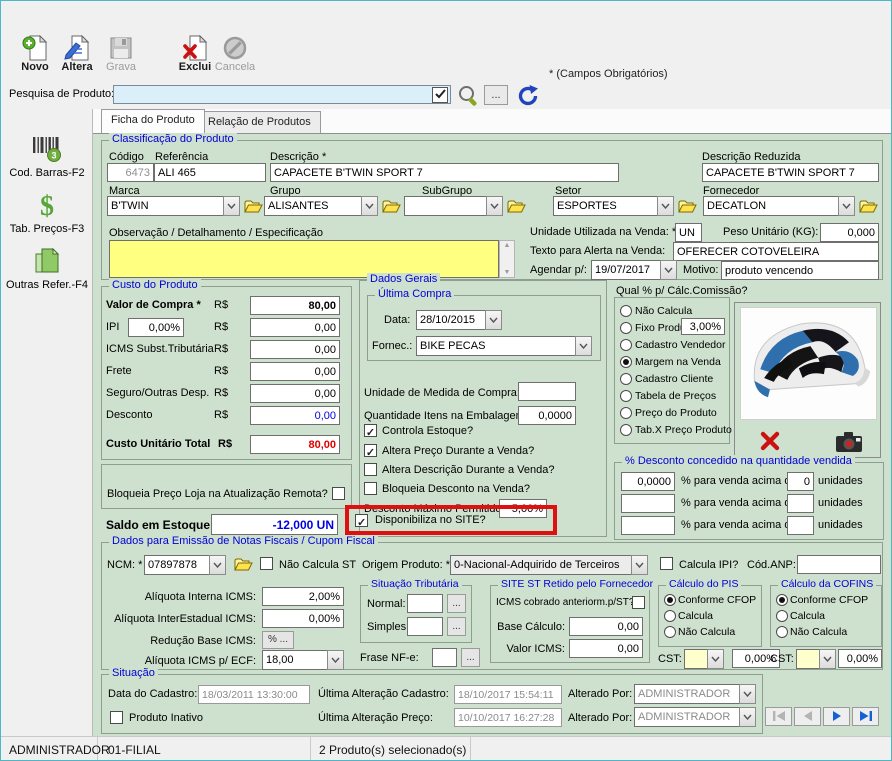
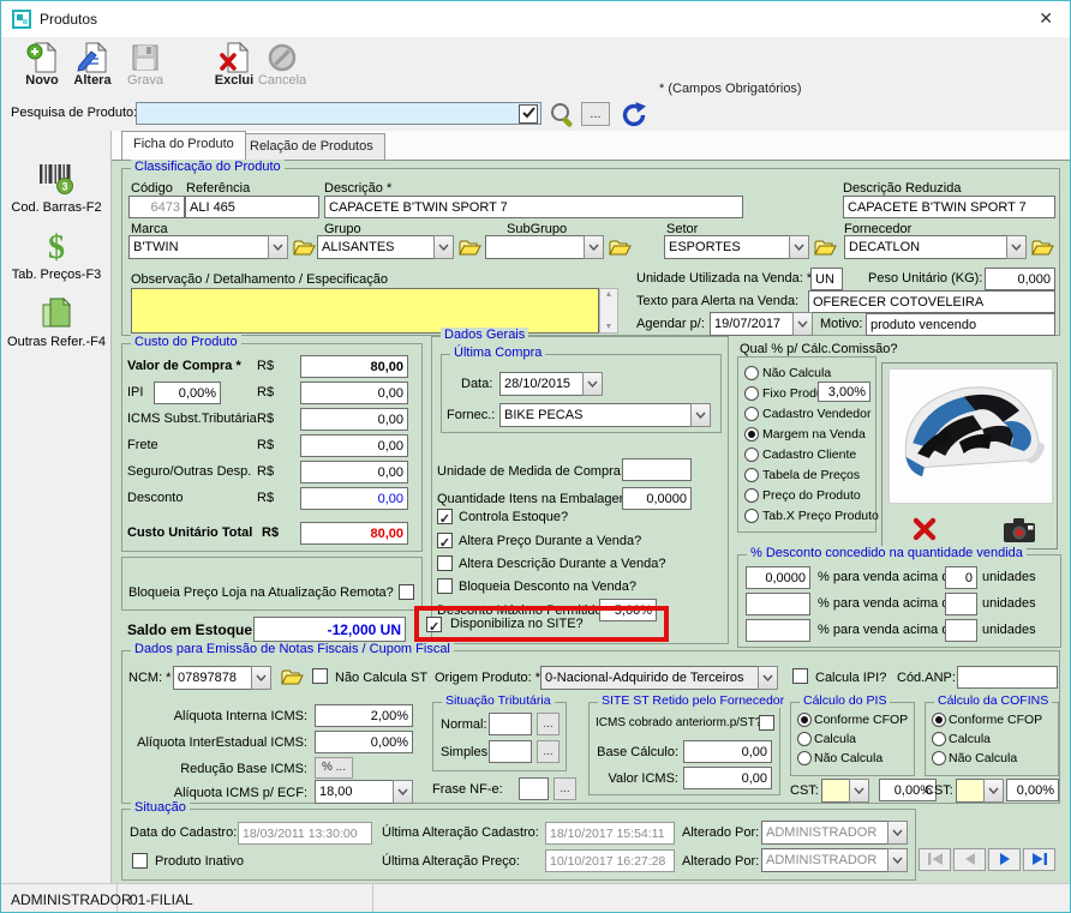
+ Produtos
+ ✕
  Novo
  Altera
  Grava
  Exclui
  Cancela
  * (Campos Obrigatórios)
  Pesquisa de Produto
  ...
  3
  Cod. Barras-F2
  $
  Tab. Preços-F3
  Outras Refer.-F4
  Ficha do Produto
  Relação de Produtos
  Classificação do Produto
  Código
  6473
  Referência
  ALI 465
  Descrição *
  CAPACETE B'TWIN SPORT 7
  Descrição Reduzida
  CAPACETE B'TWIN SPORT 7
  Marca
  B'TWIN
  Grupo
  ALISANTES
  SubGrupo
  Setor
  ESPORTES
  Fornecedor
  DECATLON
  Observação / Detalhamento / Especificação
  Unidade Utilizada na Venda:
  UN
  Peso Unitário (KG):
  0,000
  Texto para Alerta na Venda:
  OFERECER COTOVELEIRA
  Agendar p/:
  19/07/2017
  Motivo:
  produto vencendo
  Custo do Produto
  Valor de Compra *
  R$
  80,00
  IPI
  0,00%
  R$
  0,00
  ICMS Subst.Tributária
  R$
  0,00
  Frete
  R$
  0,00
  Seguro/Outras Desp.
  R$
  0,00
  Desconto
  R$
  0,00
  Custo Unitário Total
  R$
  80,00
  Bloqueia Preço Loja na Atualização Remota?
  Saldo em Estoque
  -12,000 UN
  Dados Gerais
  Última Compra
  Data:
  28/10/2015
  Fornec.:
  BIKE PECAS
  Unidade de Medida de Compra
  Quantidade Itens na Embalage
  0,0000
  Controla Estoque?
  Altera Preço Durante a Venda?
  Altera Descrição Durante a Venda?
  Bloqueia Desconto na Venda?
  Desconto Máximo Permitid
  5,00%
  Disponibiliza no SITE?
  Qual % p/ Cálc.Comissão?
  Não Calcula
  Fixo Prod
  3,00%
  Cadastro Vendedor
  Margem na Venda
  Cadastro Cliente
  Tabela de Preços
  Preço do Produto
  Tab.X Preço Produto
  % Desconto concedido na quantidade vendida
  0,0000
  % para venda acima
  0
  unidades
  % para venda acima
  unidades
  % para venda acima
  unidades
  Dados para Emissão de Notas Fiscais / Cupom Fiscal
  NCM: *
  07897878
  Não Calcula ST
  Origem Produto: *
  0-Nacional-Adquirido de Terceiros
  Calcula IPI?
  Cód.ANP:
  Alíquota Interna ICMS:
  2,00%
  Alíquota InterEstadual ICMS:
  0,00%
  Redução Base ICMS:
  % ...
  Alíquota ICMS p/ ECF:
  18,00
  Situação Tributária
  Normal:
  ...
  Simples
  ...
  Frase NF-e:
  ...
  SITE ST Retido pelo Fornecedor
  ICMS cobrado anteriorm.p/ST
  Base Cálculo:
  0,00
  Valor ICMS:
  0,00
  Cálculo do PIS
  Conforme CFOP
  Calcula
  Não Calcula
  CST:
  0,00%
  Cálculo da COFINS
  Conforme CFOP
  Calcula
  Não Calcula
  CST:
  0,00%
  Situação
  Data do Cadastro:
  18/03/2011 13:30:00
  Última Alteração Cadastro:
  18/10/2017 15:54:11
  Alterado Por:
  ADMINISTRADOR
  Produto Inativo
  Última Alteração Preço:
  10/10/2017 16:27:28
  Alterado Por:
  ADMINISTRADOR
  ADMINISTRADOR
  01-FILIAL
- 2 Produto(s) selecionado(s)
